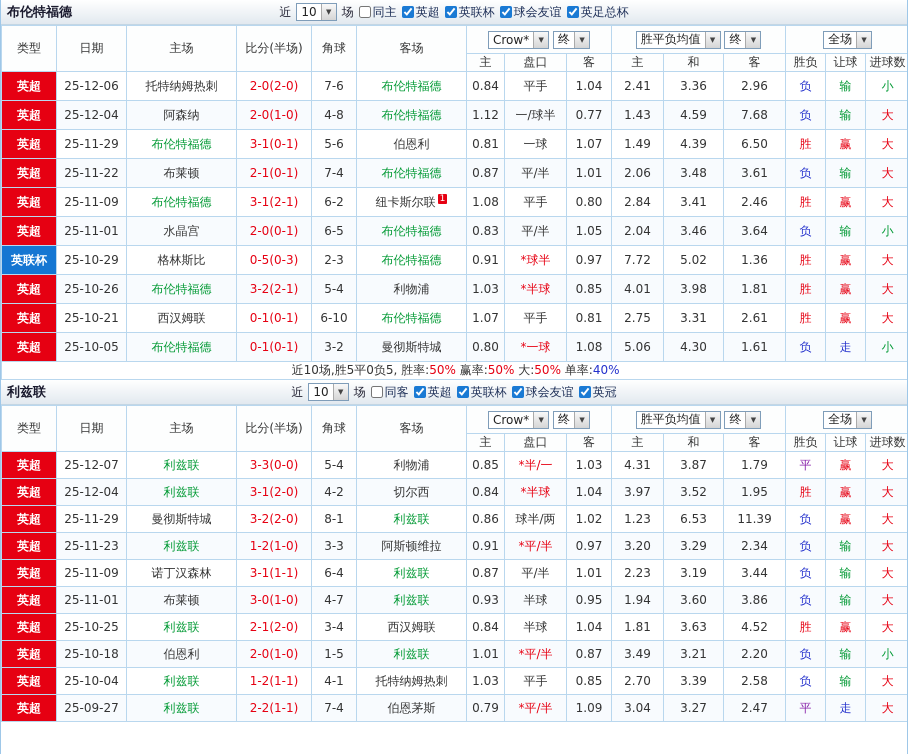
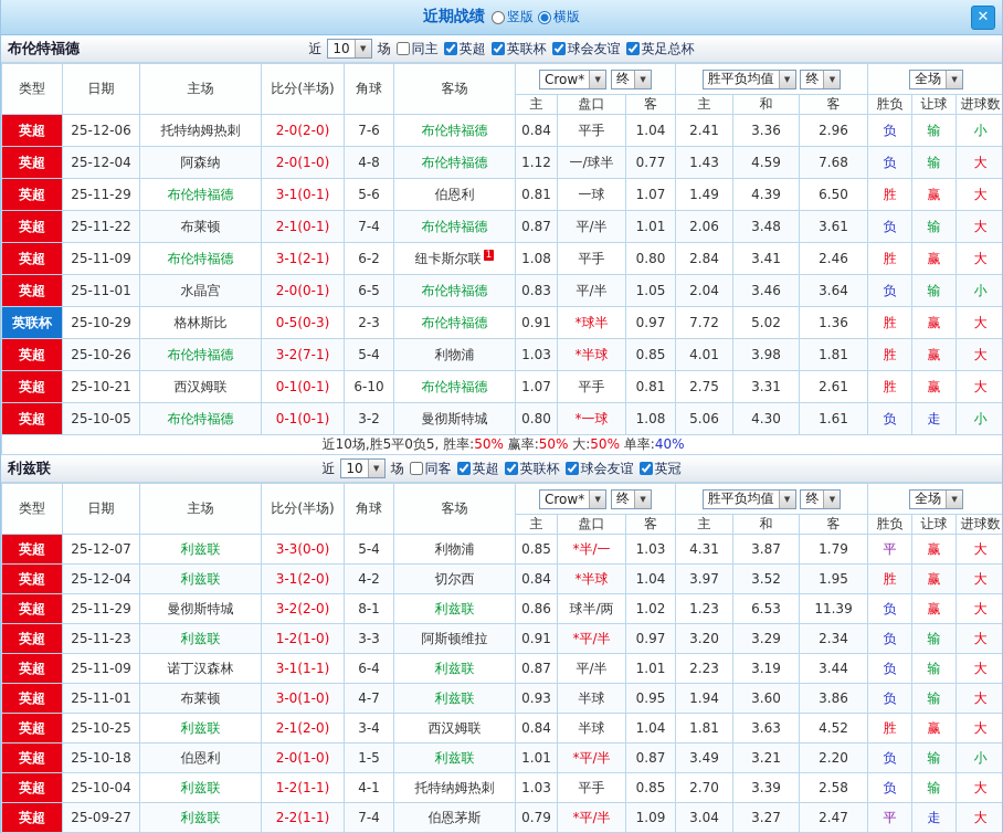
+ 近期战绩
+ 竖版
+ 横版
+ ✕
  布伦特福德
  近
  10
  ▼
  场
  同主
  英超
  英联杯
  球会友谊
  英足总杯
  类型	日期	主场	比分(半场)	角球	客场	Crow* ▼ 终 ▼	胜平负均值 ▼ 终 ▼	全场 ▼
  主	盘口	客	主	和	客	胜负	让球	进球数
  英超	25-12-06	托特纳姆热刺	2-0(2-0)	7-6	布伦特福德	0.84	平手	1.04	2.41	3.36	2.96	负	输	小
  英超	25-12-04	阿森纳	2-0(1-0)	4-8	布伦特福德	1.12	一/球半	0.77	1.43	4.59	7.68	负	输	大
  英超	25-11-29	布伦特福德	3-1(0-1)	5-6	伯恩利	0.81	一球	1.07	1.49	4.39	6.50	胜	赢	大
  英超	25-11-22	布莱顿	2-1(0-1)	7-4	布伦特福德	0.87	平/半	1.01	2.06	3.48	3.61	负	输	大
  英超	25-11-09	布伦特福德	3-1(2-1)	6-2	纽卡斯尔联 1	1.08	平手	0.80	2.84	3.41	2.46	胜	赢	大
  英超	25-11-01	水晶宫	2-0(0-1)	6-5	布伦特福德	0.83	平/半	1.05	2.04	3.46	3.64	负	输	小
  英联杯	25-10-29	格林斯比	0-5(0-3)	2-3	布伦特福德	0.91	*球半	0.97	7.72	5.02	1.36	胜	赢	大
- 英超	25-10-26	布伦特福德	3-2(2-1)	5-4	利物浦	1.03	*半球	0.85	4.01	3.98	1.81	胜	赢	大
+ 英超	25-10-26	布伦特福德	3-2(7-1)	5-4	利物浦	1.03	*半球	0.85	4.01	3.98	1.81	胜	赢	大
  英超	25-10-21	西汉姆联	0-1(0-1)	6-10	布伦特福德	1.07	平手	0.81	2.75	3.31	2.61	胜	赢	大
  英超	25-10-05	布伦特福德	0-1(0-1)	3-2	曼彻斯特城	0.80	*一球	1.08	5.06	4.30	1.61	负	走	小
  近10场,胜5平0负5, 胜率:50% 赢率:50% 大:50% 单率:40%
  利兹联
  近
  10
  ▼
  场
  同客
  英超
  英联杯
  球会友谊
  英冠
  类型	日期	主场	比分(半场)	角球	客场	Crow* ▼ 终 ▼	胜平负均值 ▼ 终 ▼	全场 ▼
  主	盘口	客	主	和	客	胜负	让球	进球数
  英超	25-12-07	利兹联	3-3(0-0)	5-4	利物浦	0.85	*半/一	1.03	4.31	3.87	1.79	平	赢	大
  英超	25-12-04	利兹联	3-1(2-0)	4-2	切尔西	0.84	*半球	1.04	3.97	3.52	1.95	胜	赢	大
  英超	25-11-29	曼彻斯特城	3-2(2-0)	8-1	利兹联	0.86	球半/两	1.02	1.23	6.53	11.39	负	赢	大
  英超	25-11-23	利兹联	1-2(1-0)	3-3	阿斯顿维拉	0.91	*平/半	0.97	3.20	3.29	2.34	负	输	大
  英超	25-11-09	诺丁汉森林	3-1(1-1)	6-4	利兹联	0.87	平/半	1.01	2.23	3.19	3.44	负	输	大
  英超	25-11-01	布莱顿	3-0(1-0)	4-7	利兹联	0.93	半球	0.95	1.94	3.60	3.86	负	输	大
  英超	25-10-25	利兹联	2-1(2-0)	3-4	西汉姆联	0.84	半球	1.04	1.81	3.63	4.52	胜	赢	大
  英超	25-10-18	伯恩利	2-0(1-0)	1-5	利兹联	1.01	*平/半	0.87	3.49	3.21	2.20	负	输	小
  英超	25-10-04	利兹联	1-2(1-1)	4-1	托特纳姆热刺	1.03	平手	0.85	2.70	3.39	2.58	负	输	大
  英超	25-09-27	利兹联	2-2(1-1)	7-4	伯恩茅斯	0.79	*平/半	1.09	3.04	3.27	2.47	平	走	大
